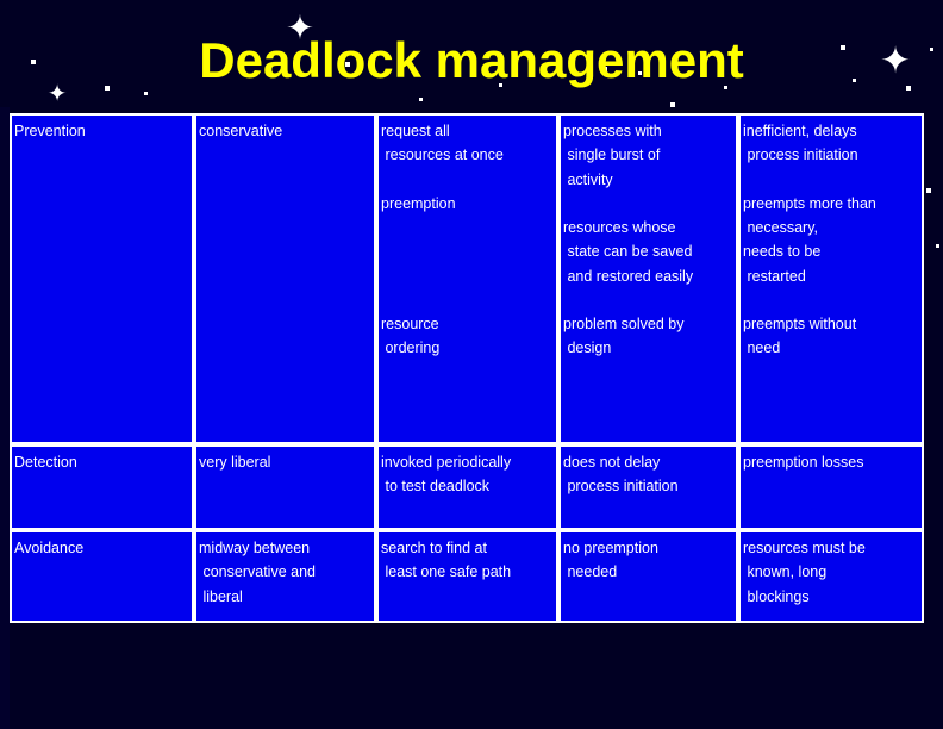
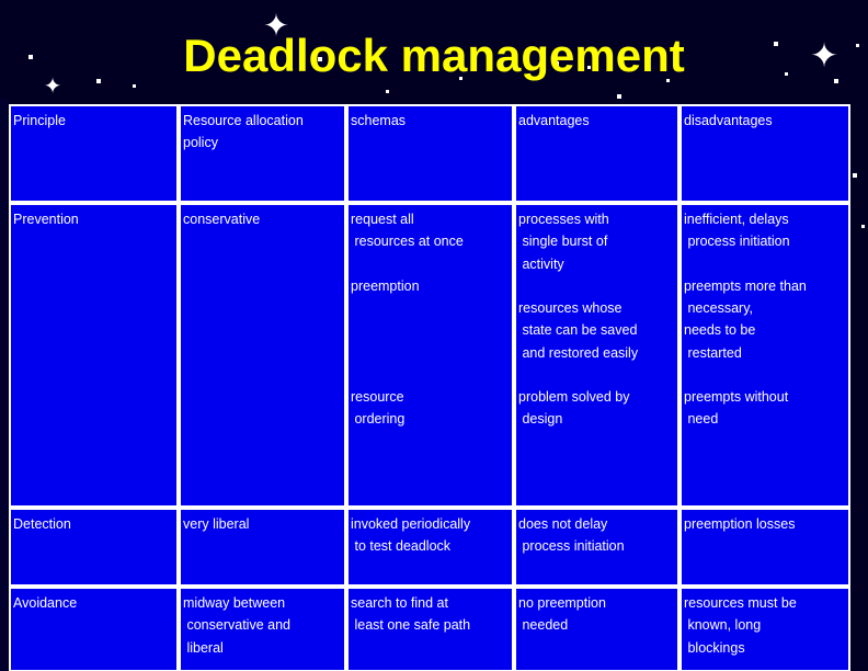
  ✦
  ✦
  ✦
  Deadlock management
+ Principle	Resource allocationpolicy	schemas	advantages	disadvantages
  Prevention	conservative	request all resources at oncepreemptionresource ordering	processes with single burst of activityresources whose state can be saved and restored easilyproblem solved by design	inefficient, delays process initiationpreempts more than necessary,needs to be restartedpreempts without need
  Detection	very liberal	invoked periodically to test deadlock	does not delay process initiation	preemption losses
  Avoidance	midway between conservative and liberal	search to find at least one safe path	no preemption needed	resources must be known, long blockings
